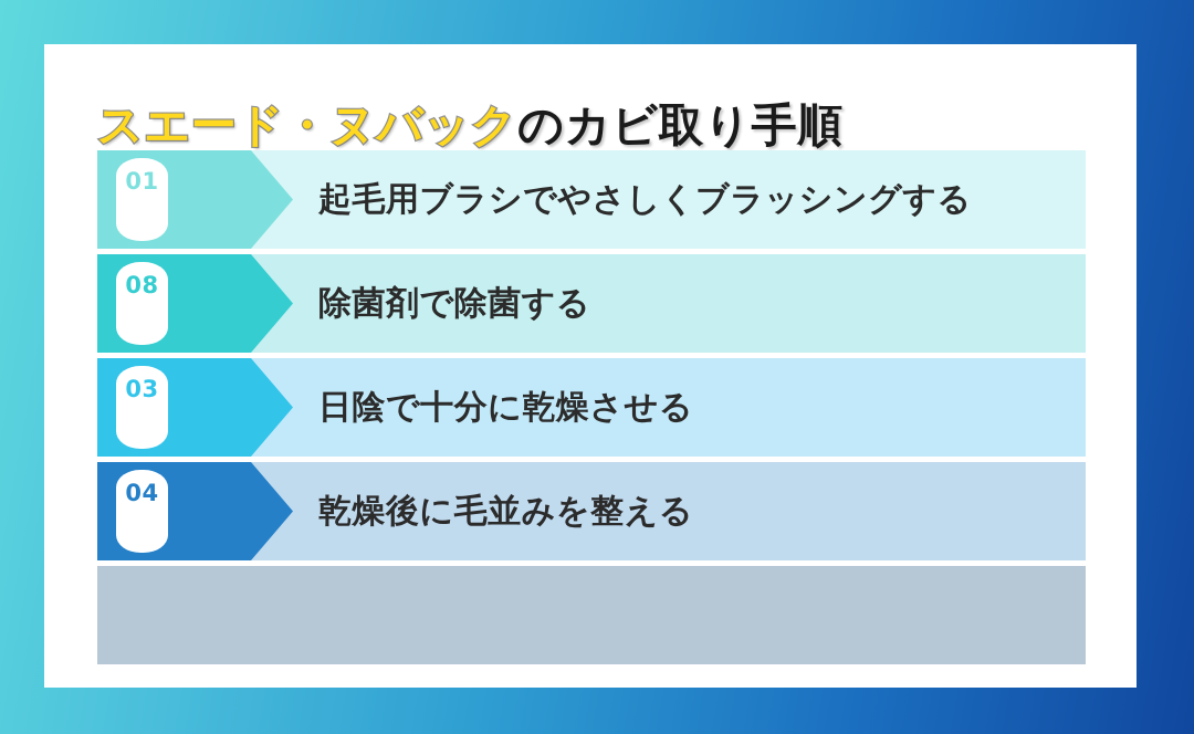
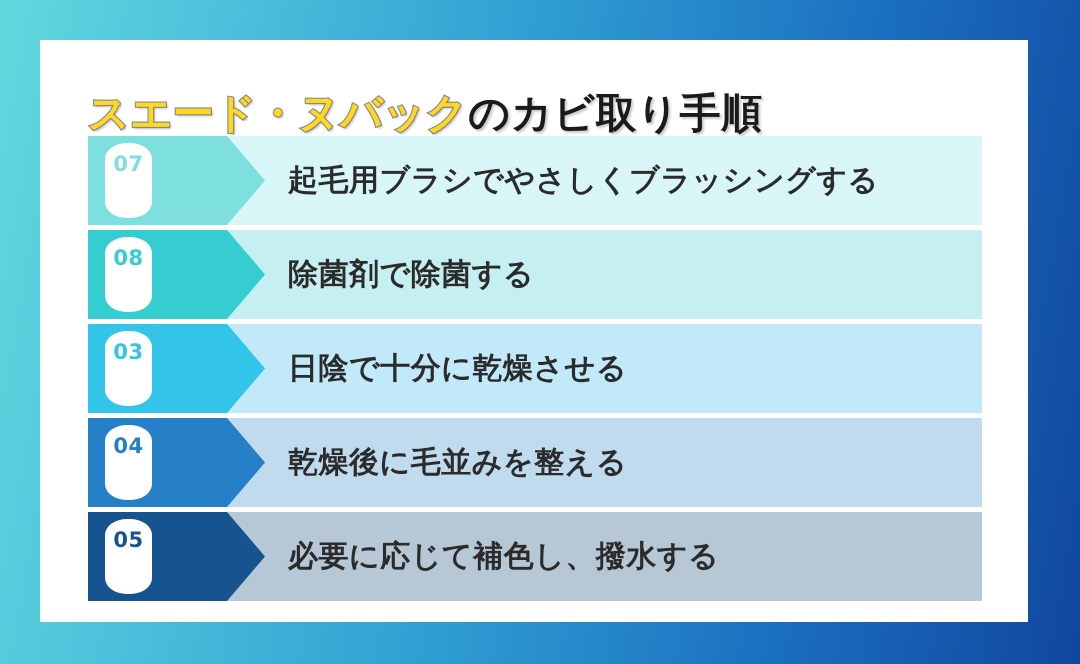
  スエード・ヌバックのカビ取り手順
- 01
+ 07
  起毛用ブラシでやさしくブラッシングする
  08
  除菌剤で除菌する
  03
  日陰で十分に乾燥させる
  04
  乾燥後に毛並みを整える
+ 05
+ 必要に応じて補色し、撥水する
